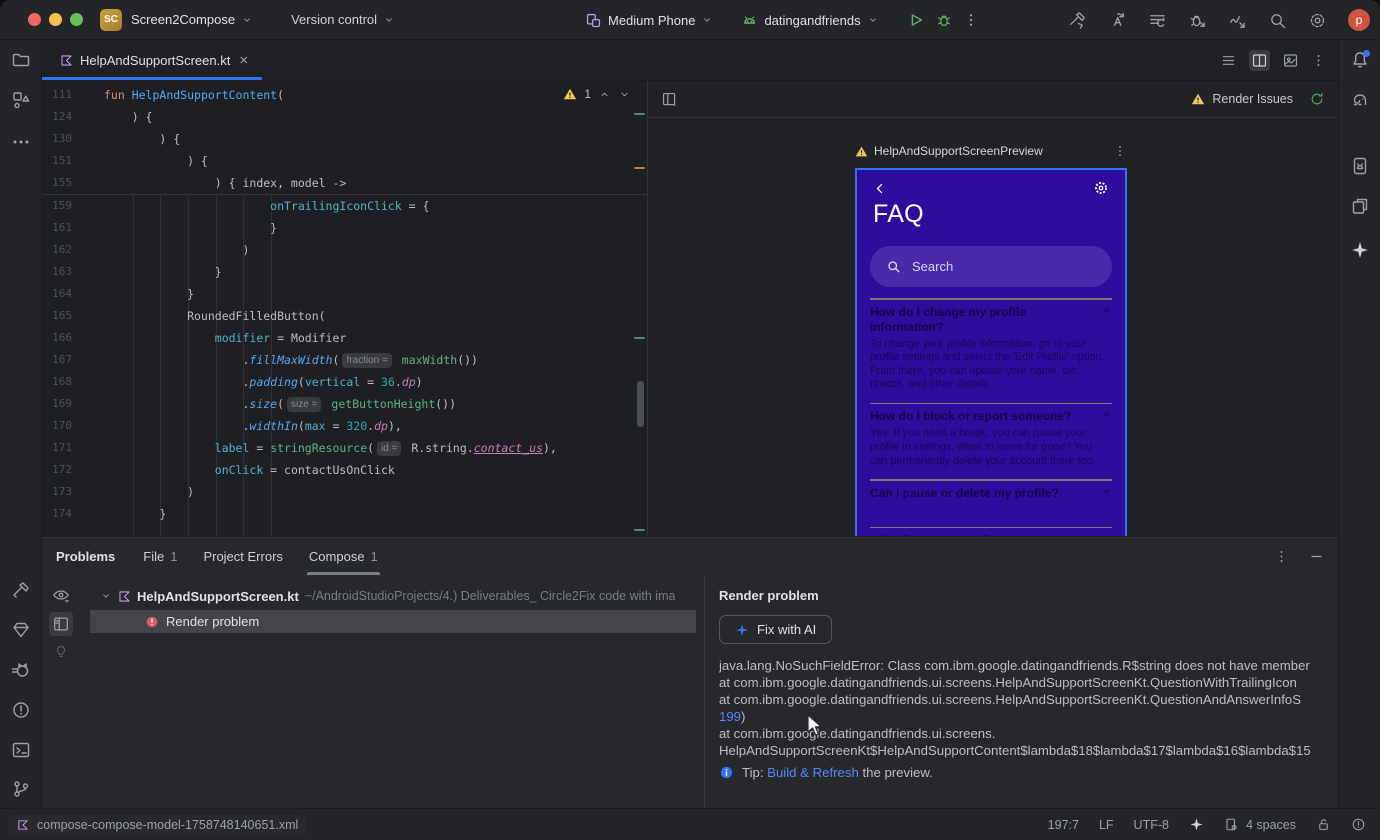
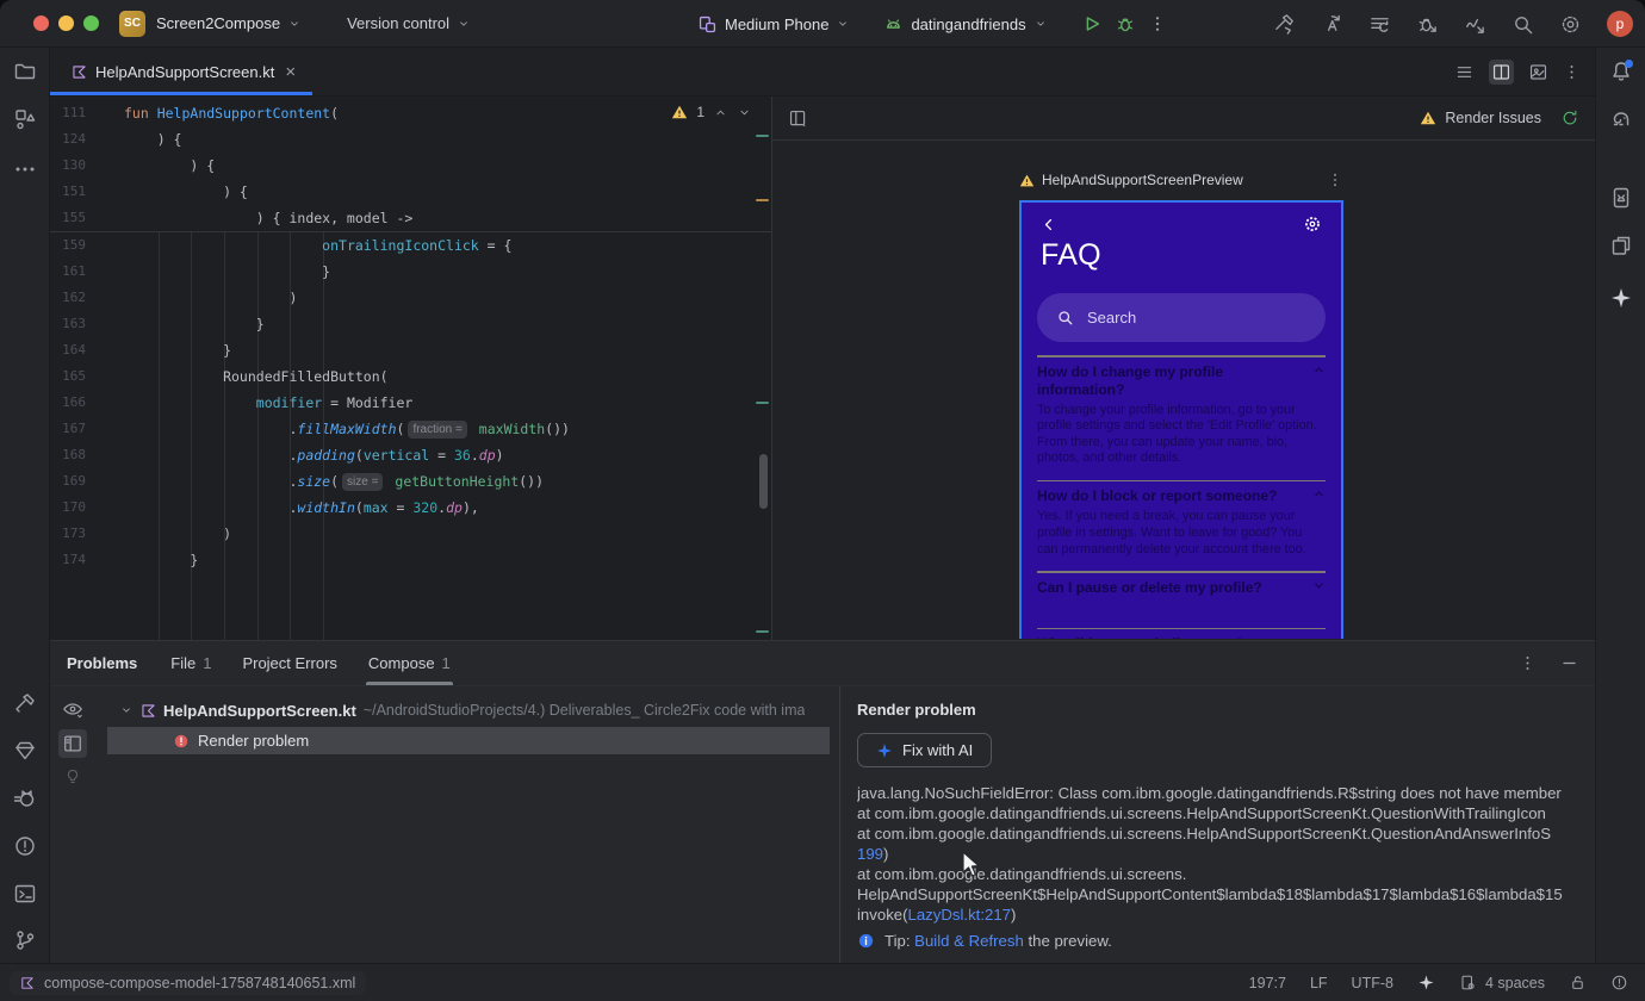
  SC
  Screen2Compose
  Version control
  Medium Phone
  datingandfriends
  p
  HelpAndSupportScreen.kt
  ×
  1
  111
  fun HelpAndSupportContent(
  124
  ) {
  130
  ) {
  151
  ) {
  155
  ) { index, model ->
  159
  onTrailingIconClick = {
  161
  }
  162
  )
  163
  }
  164
  }
  165
  RoundedFilledButton(
  166
  modifier = Modifier
  167
  .fillMaxWidth( fraction = maxWidth())
  168
  .padding(vertical = 36.dp)
  169
  .size( size = getButtonHeight())
  170
  .widthIn(max = 320.dp),
- 171
- label = stringResource( id = R.string.contact_us),
- 172
- onClick = contactUsOnClick
  173
  )
  174
  }
  Render Issues
  HelpAndSupportScreenPreview
  FAQ
  Search
  How do I change my profile information?
  To change your profile information, go to your profile settings and select the 'Edit Profile' option. From there, you can update your name, bio, photos, and other details.
  How do I block or report someone?
  Yes. If you need a break, you can pause your profile in settings. Want to leave for good? You can permanently delete your account there too.
  Can I pause or delete my profile?
  Problems
  File
  1
  Project Errors
  Compose
  1
  HelpAndSupportScreen.kt
  ~/AndroidStudioProjects/4.) Deliverables_ Circle2Fix code with ima
  Render problem
  Render problem
  Fix with AI
  java.lang.NoSuchFieldError: Class com.ibm.google.datingandfriends.R$string does not have member
  at com.ibm.google.datingandfriends.ui.screens.HelpAndSupportScreenKt.QuestionWithTrailingIcon
  at com.ibm.google.datingandfriends.ui.screens.HelpAndSupportScreenKt.QuestionAndAnswerInfoS
  199)
  at com.ibm.googe.datingandfriends.ui.screens.
  HelpAndSupportScreenKt$HelpAndSupportContent$lambda$18$lambda$17$lambda$16$lambda$15
+ invoke(LazyDsl.kt:217)
  Tip: Build & Refresh the preview.
  compose-compose-model-1758748140651.xml
  197:7
  LF
  UTF-8
  4 spaces
